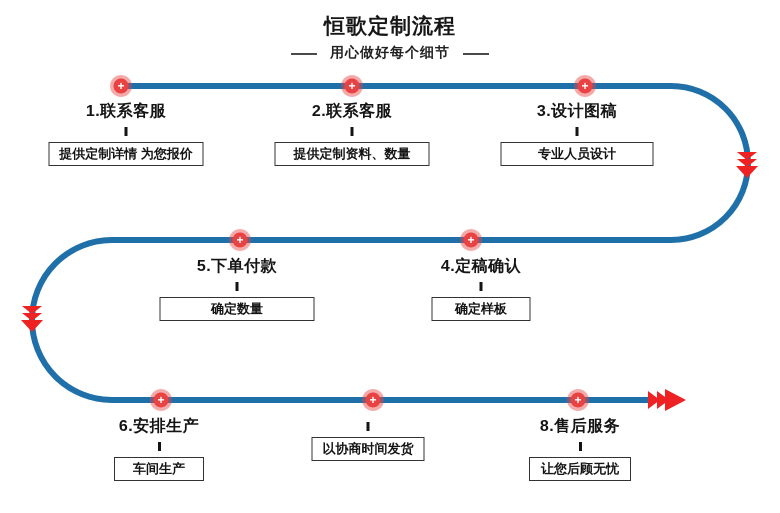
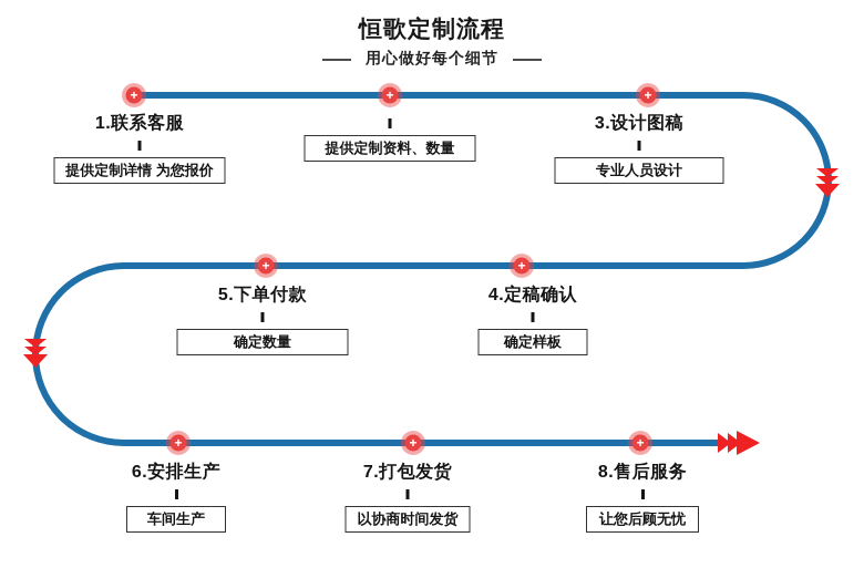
  恒歌定制流程
  用心做好每个细节
  +
  +
  +
  +
  +
  +
  +
  +
  1.联系客服
  提供定制详情 为您报价
- 2.联系客服
  提供定制资料、数量
  3.设计图稿
  专业人员设计
  4.定稿确认
  确定样板
  5.下单付款
  确定数量
  6.安排生产
  车间生产
+ 7.打包发货
  以协商时间发货
  8.售后服务
  让您后顾无忧
